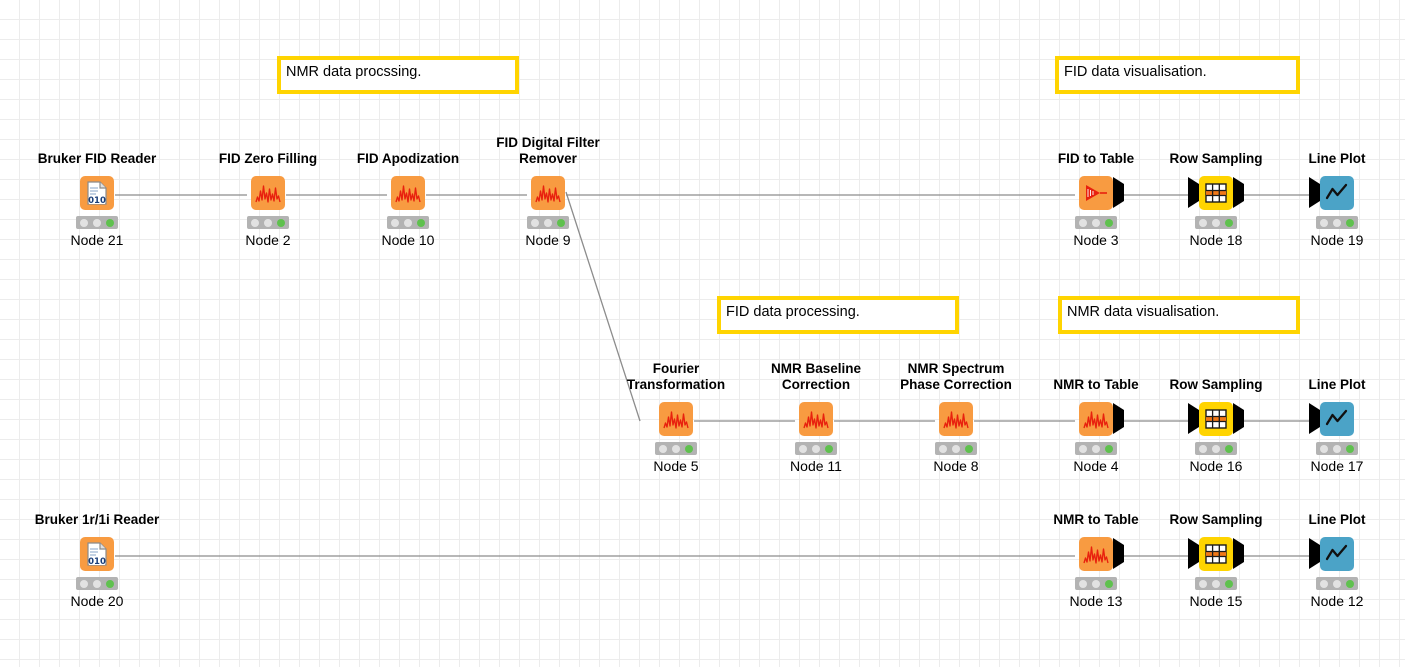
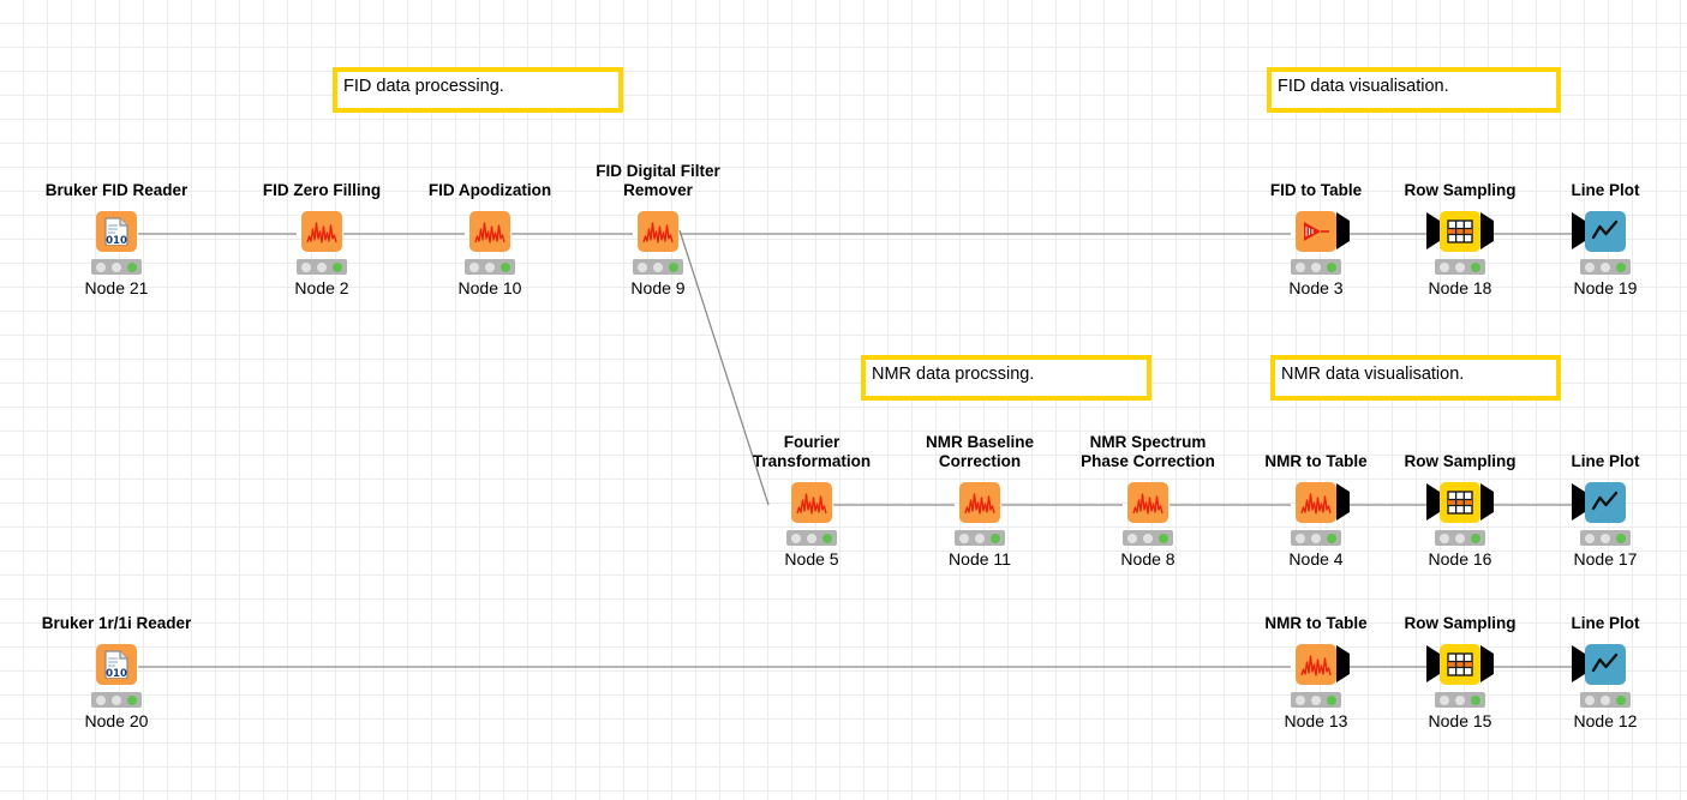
- NMR data procssing.
+ FID data processing.
  FID data visualisation.
- FID data processing.
+ NMR data procssing.
  NMR data visualisation.
  Bruker FID Reader
  010
  Node 21
  FID Zero Filling
  Node 2
  FID Apodization
  Node 10
  FID Digital Filter Remover
  Node 9
  FID to Table
  Node 3
  Row Sampling
  Node 18
  Line Plot
  Node 19
  Fourier Transformation
  Node 5
  NMR Baseline Correction
  Node 11
  NMR Spectrum Phase Correction
  Node 8
  NMR to Table
  Node 4
  Row Sampling
  Node 16
  Line Plot
  Node 17
  Bruker 1r/1i Reader
  010
  Node 20
  NMR to Table
  Node 13
  Row Sampling
  Node 15
  Line Plot
  Node 12
